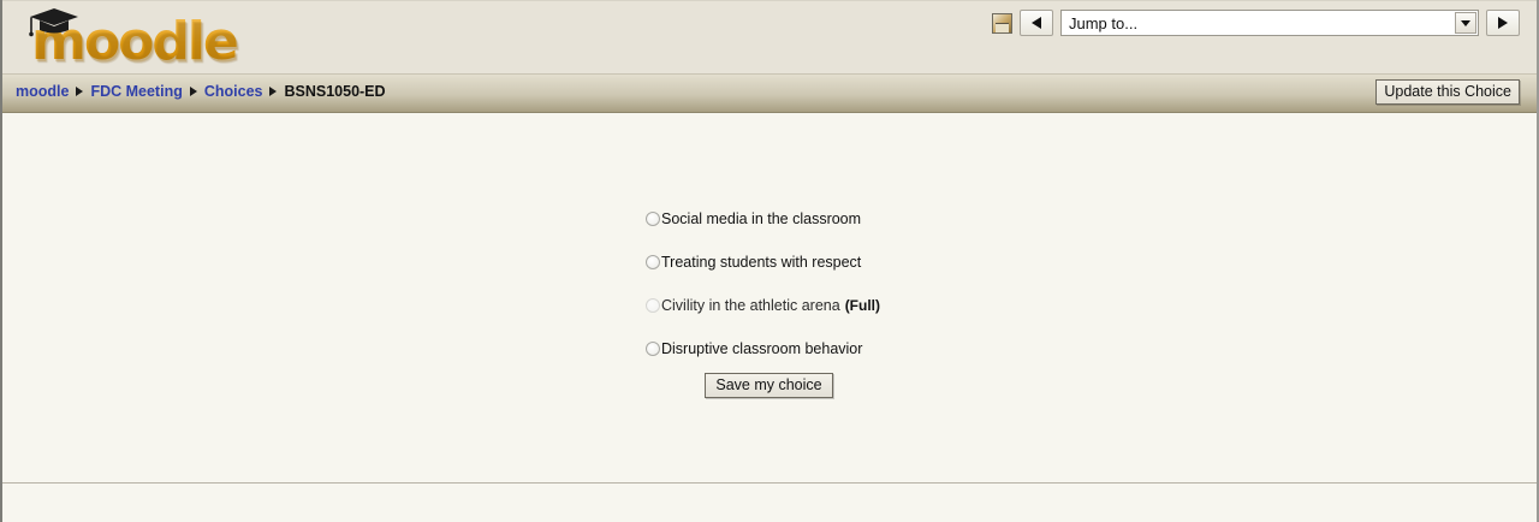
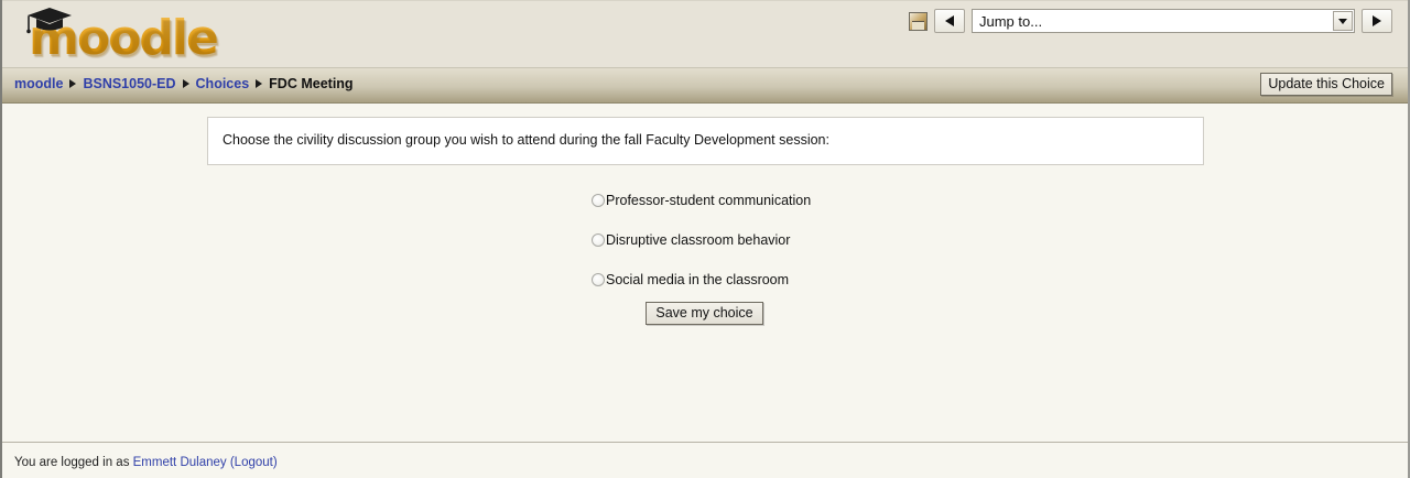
  moodle
  Jump to...
  moodle
- FDC Meeting
+ BSNS1050-ED
  Choices
- BSNS1050-ED
+ FDC Meeting
  Update this Choice
+ Choose the civility discussion group you wish to attend during the fall Faculty Development session:
+ Professor-student communication
- Social media in the classroom
+ Disruptive classroom behavior
- Treating students with respect
- Civility in the athletic arena
- (Full)
- Disruptive classroom behavior
+ Social media in the classroom
  Save my choice
+ You are logged in as Emmett Dulaney (Logout)
